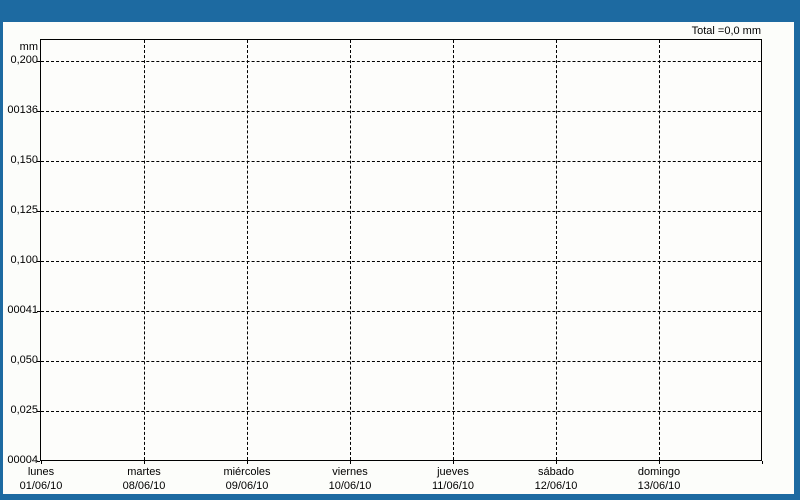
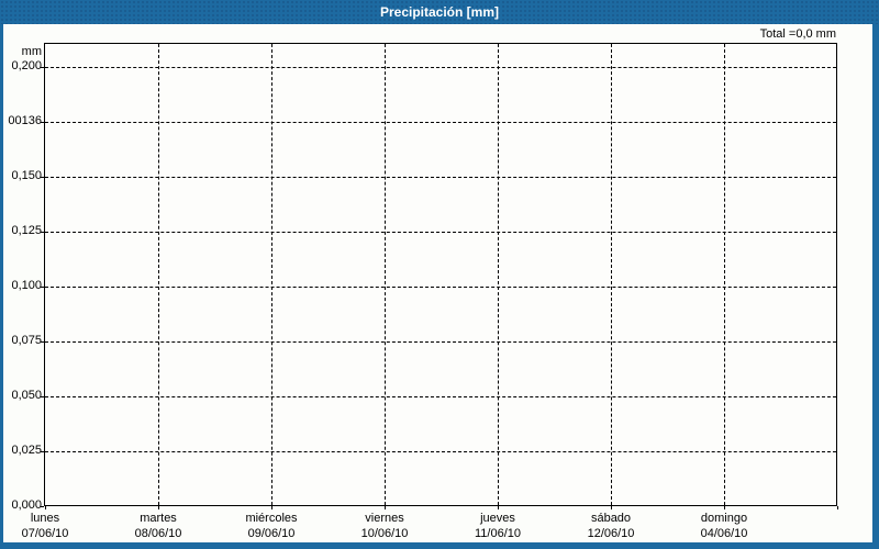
+ Precipitación [mm]
  Total =0,0 mm
  mm
  0,200
  00136
  0,150
  0,125
  0,100
- 00041
+ 0,075
  0,050
  0,025
- 00004
+ 0,000
  lunes
- 01/06/10
+ 07/06/10
  martes
  08/06/10
  miércoles
  09/06/10
  viernes
  10/06/10
  jueves
  11/06/10
  sábado
  12/06/10
  domingo
- 13/06/10
+ 04/06/10
